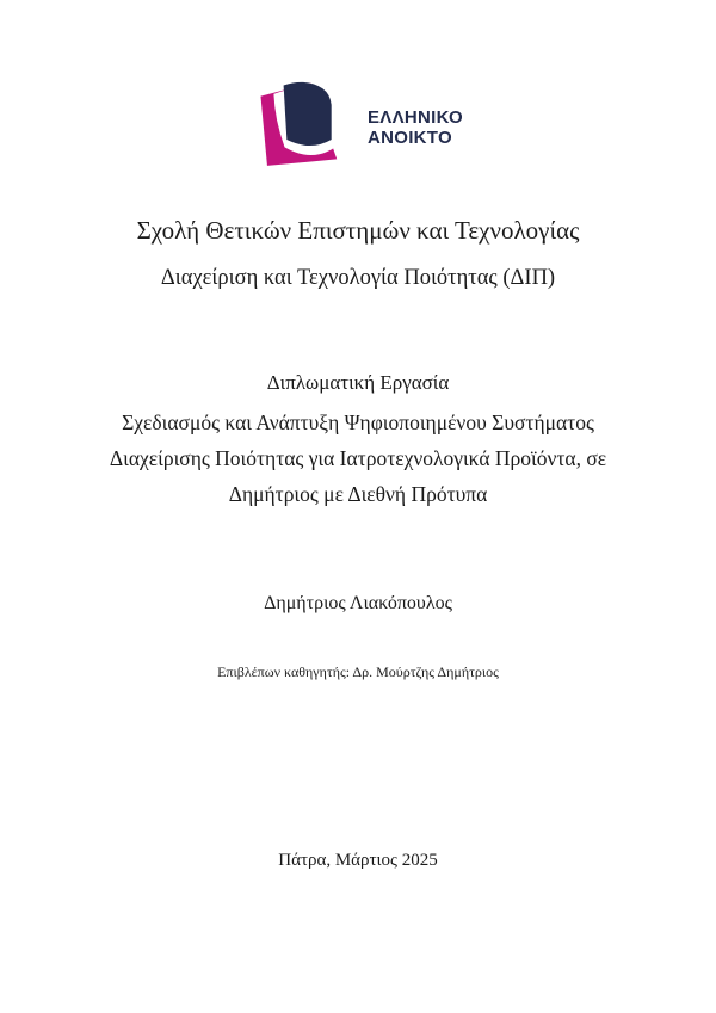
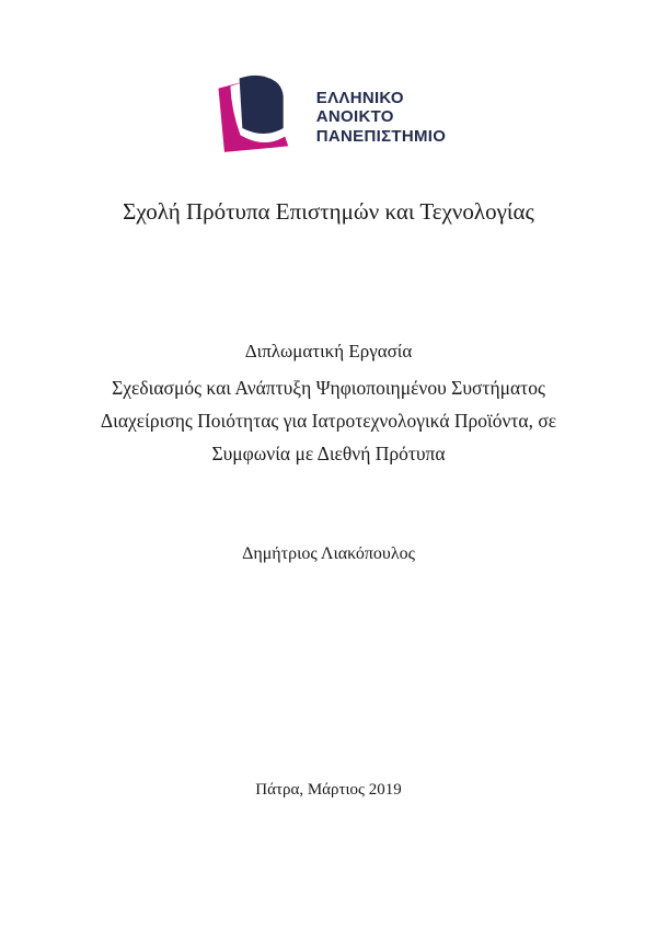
  ΕΛΛΗΝΙΚΟ
  ΑΝΟΙΚΤΟ
+ ΠΑΝΕΠΙΣΤΗΜΙΟ
- Σχολή Θετικών Επιστημών και Τεχνολογίας
+ Σχολή Πρότυπα Επιστημών και Τεχνολογίας
- Διαχείριση και Τεχνολογία Ποιότητας (ΔΙΠ)
  Διπλωματική Εργασία
- Σχεδιασμός και Ανάπτυξη Ψηφιοποιημένου Συστήματος Διαχείρισης Ποιότητας για Ιατροτεχνολογικά Προϊόντα, σε Δημήτριος με Διεθνή Πρότυπα
+ Σχεδιασμός και Ανάπτυξη Ψηφιοποιημένου Συστήματος Διαχείρισης Ποιότητας για Ιατροτεχνολογικά Προϊόντα, σε Συμφωνία με Διεθνή Πρότυπα
  Δημήτριος Λιακόπουλος
- Επιβλέπων καθηγητής: Δρ. Μούρτζης Δημήτριος
- Πάτρα, Μάρτιος 2025
+ Πάτρα, Μάρτιος 2019
